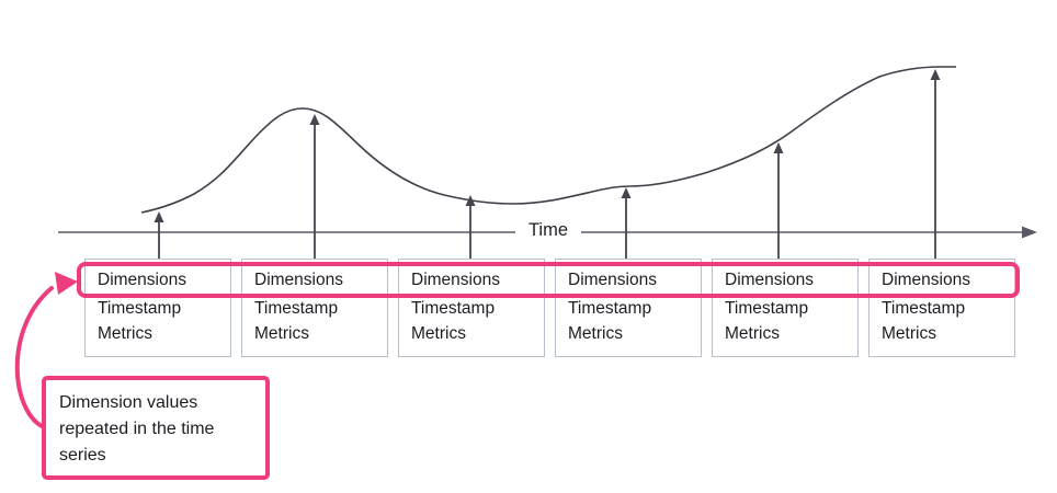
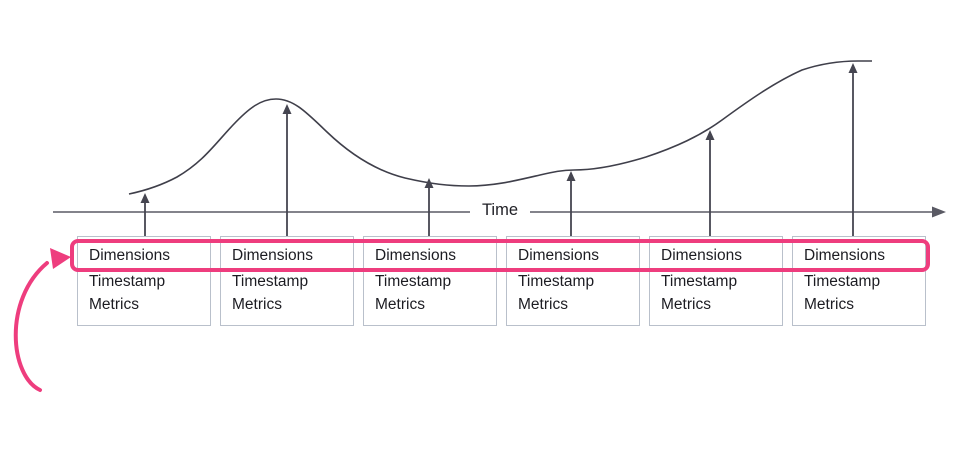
  Time
  Dimensions
  Timestamp
  Metrics
  Dimensions
  Timestamp
  Metrics
  Dimensions
  Timestamp
  Metrics
  Dimensions
  Timestamp
  Metrics
  Dimensions
  Timestamp
  Metrics
  Dimensions
  Timestamp
  Metrics
- Dimension values repeated in the time series
